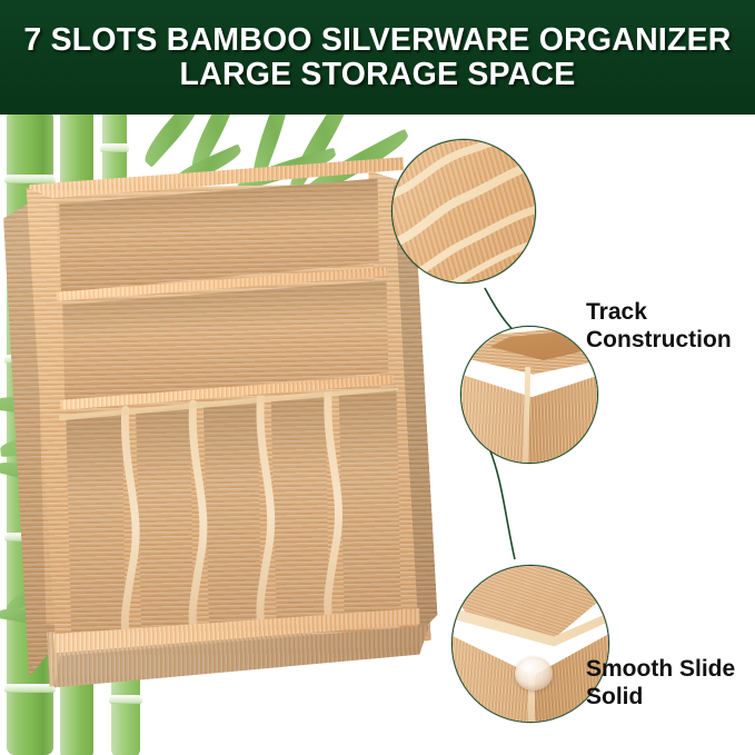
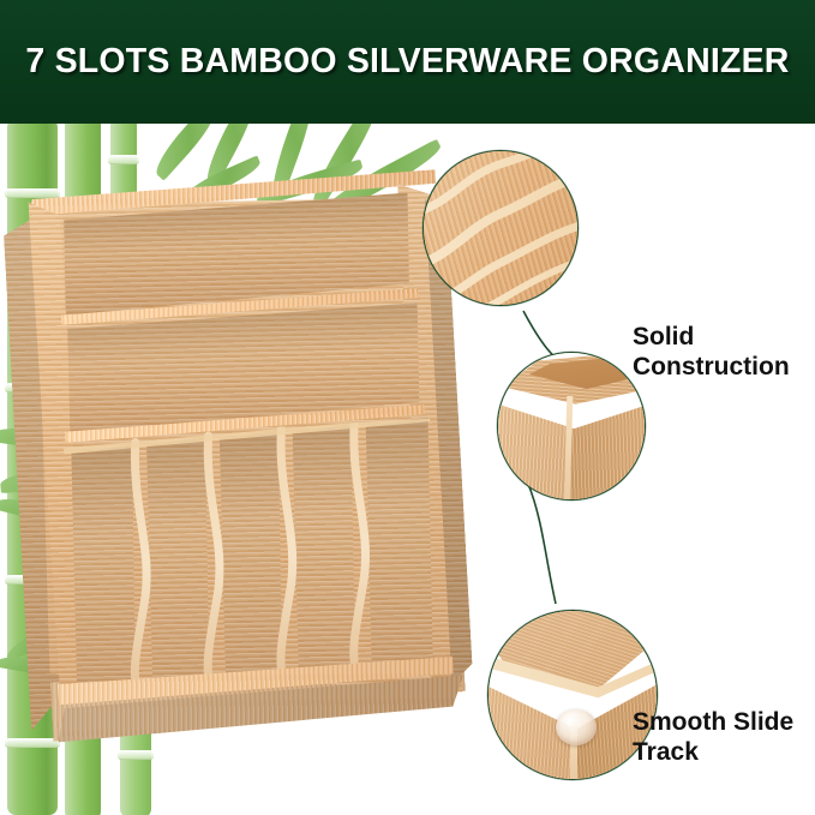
  7 SLOTS BAMBOO SILVERWARE ORGANIZER
- LARGE STORAGE SPACE
- Track
+ Solid
  Construction
  Smooth Slide
- Solid
+ Track
